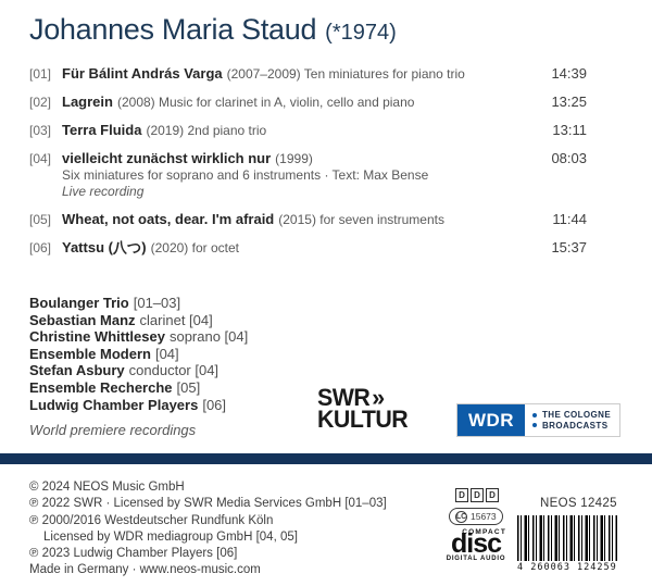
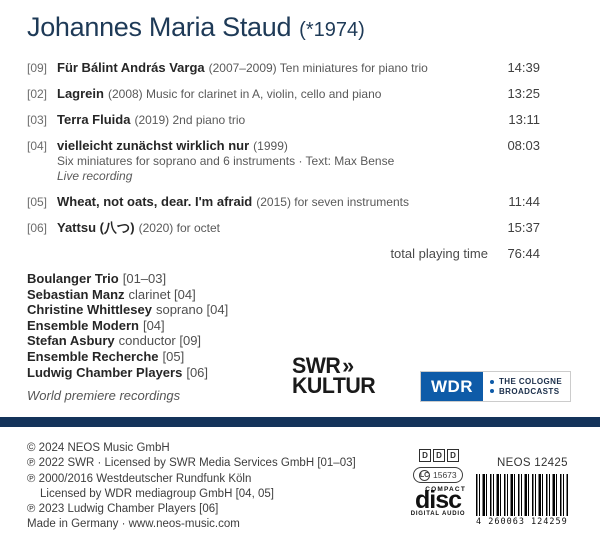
  Johannes Maria Staud (*1974)
- [01]
+ [09]
  Für Bálint András Varga (2007–2009) Ten miniatures for piano trio
  14:39
  [02]
  Lagrein (2008) Music for clarinet in A, violin, cello and piano
  13:25
  [03]
  Terra Fluida (2019) 2nd piano trio
  13:11
  [04]
  vielleicht zunächst wirklich nur (1999)
  Six miniatures for soprano and 6 instruments · Text: Max Bense
  Live recording
  08:03
  [05]
  Wheat, not oats, dear. I'm afraid (2015) for seven instruments
  11:44
  [06]
  Yattsu (八つ) (2020) for octet
  15:37
+ total playing time
+ 76:44
  Boulanger Trio [01–03]
  Sebastian Manz clarinet [04]
  Christine Whittlesey soprano [04]
  Ensemble Modern [04]
- Stefan Asbury conductor [04]
+ Stefan Asbury conductor [09]
  Ensemble Recherche [05]
  Ludwig Chamber Players [06]
  World premiere recordings
  SWR»
  KULTUR
  WDR
  THE COLOGNE
  BROADCASTS
  © 2024 NEOS Music GmbH
  ℗ 2022 SWR · Licensed by SWR Media Services GmbH [01–03]
  ℗ 2000/2016 Westdeutscher Rundfunk Köln
  Licensed by WDR mediagroup GmbH [04, 05]
  ℗ 2023 Ludwig Chamber Players [06]
  Made in Germany · www.neos-music.com
  D
  D
  D
  15673
  disc
  NEOS 12425
  4 260063 124259
